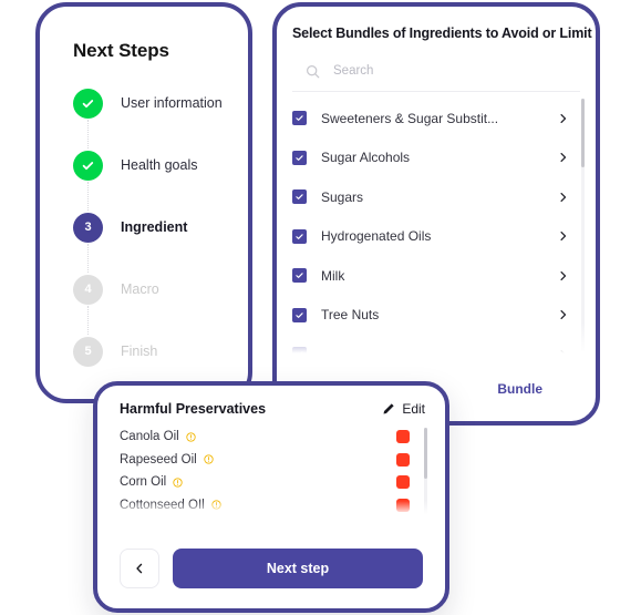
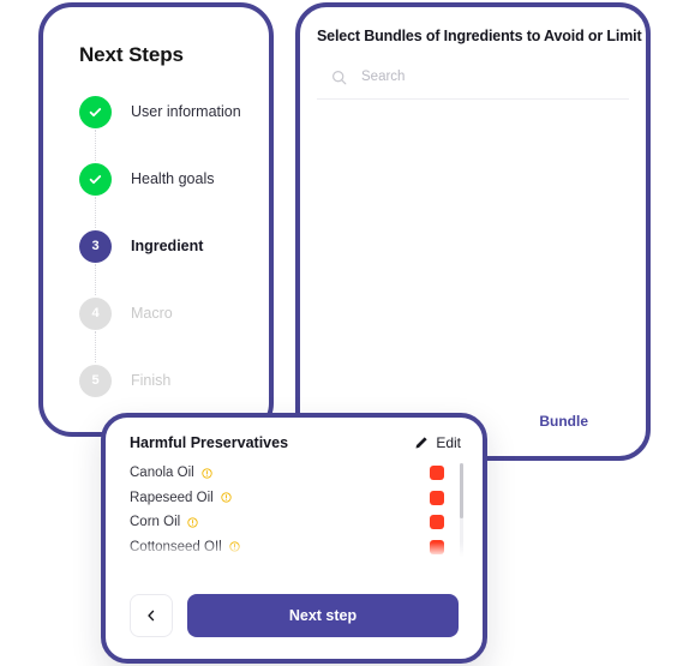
  Next Steps
  User information
  Health goals
  3
  Ingredient
  4
  Macro
  5
  Finish
  Select Bundles of Ingredients to Avoid or Limit
  Search
- Sweeteners & Sugar Substit...
- Sugar Alcohols
- Sugars
- Hydrogenated Oils
- Milk
- Tree Nuts
  Bundle
  Harmful Preservatives
  Edit
  Canola Oil
  Rapeseed Oil
  Corn Oil
  Next step
